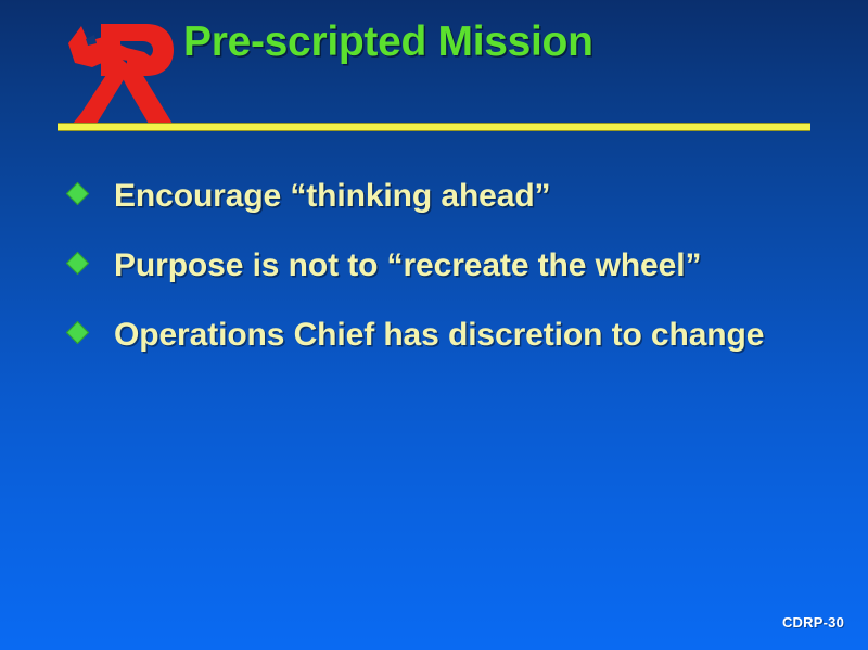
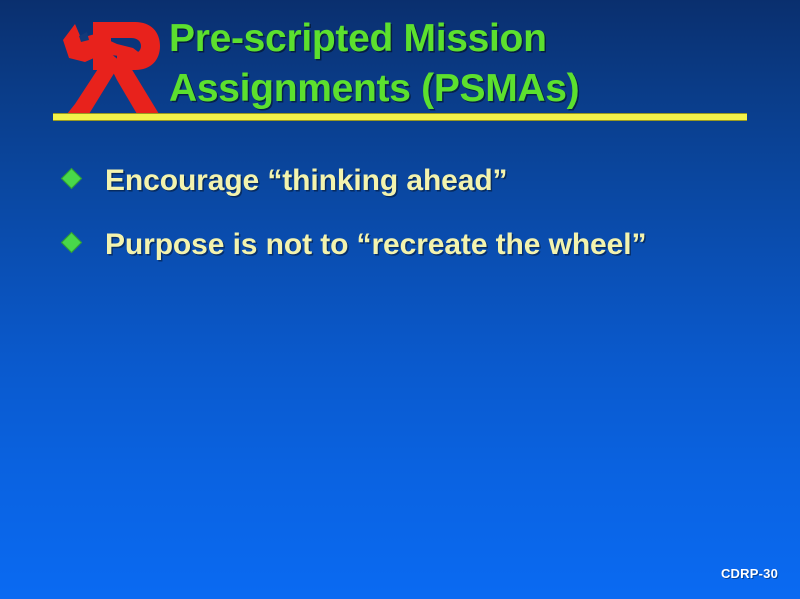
  Pre-scripted Mission
+ Assignments (PSMAs)
  Encourage “thinking ahead”
  Purpose is not to “recreate the wheel”
- Operations Chief has discretion to change
  CDRP-30
